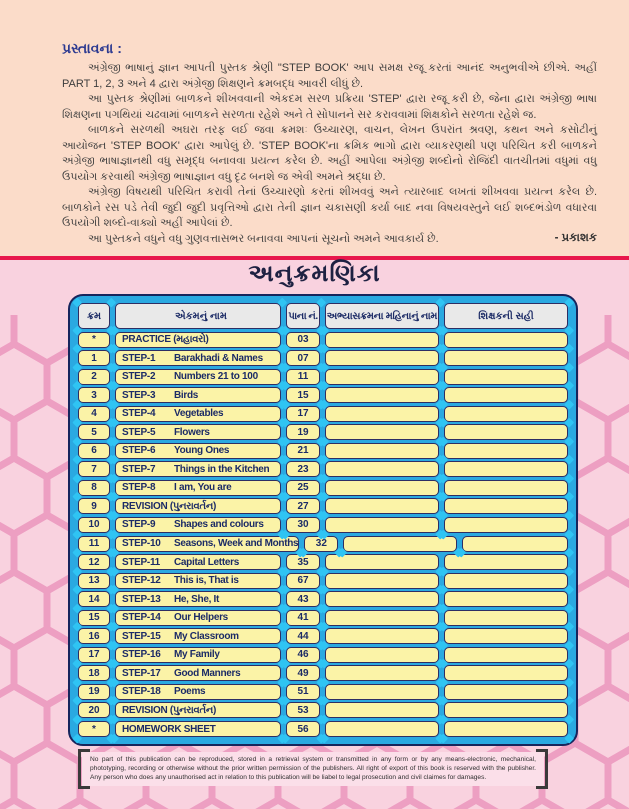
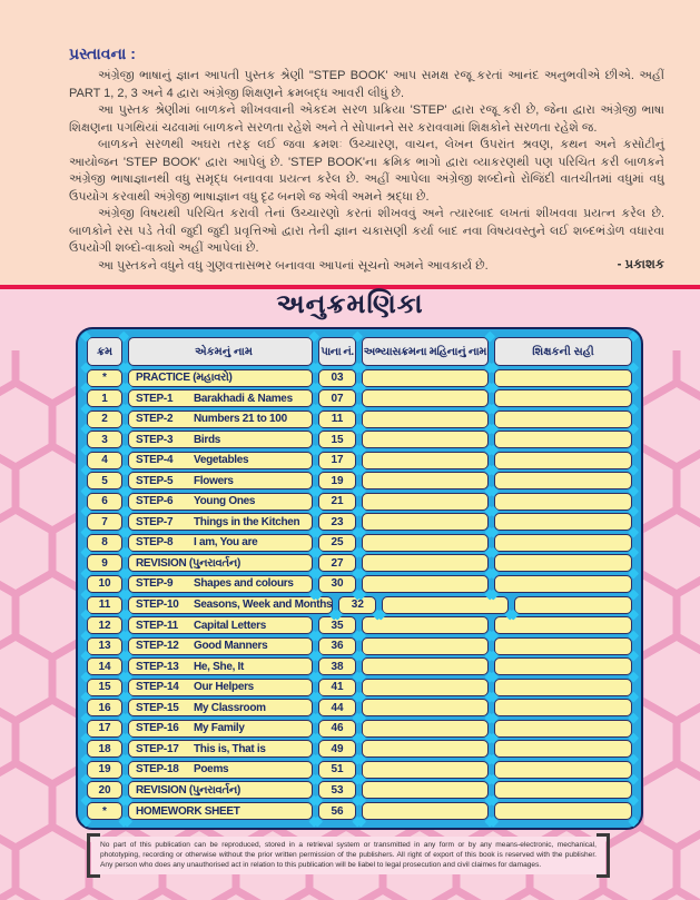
  પ્રસ્તાવના :
  અંગ્રેજી ભાષાનું જ્ઞાન આપતી પુસ્તક શ્રેણી "STEP BOOK' આપ સમક્ષ રજૂ કરતાં આનંદ અનુભવીએ છીએ. અહીં PART 1, 2, 3 અને 4 દ્વારા અંગ્રેજી શિક્ષણને ક્રમબદ્ધ આવરી લીધું છે.
  આ પુસ્તક શ્રેણીમાં બાળકને શીખવવાની એકદમ સરળ પ્રક્રિયા 'STEP' દ્વારા રજૂ કરી છે, જેના દ્વારા અંગ્રેજી ભાષા શિક્ષણના પગથિયાં ચઢવામાં બાળકને સરળતા રહેશે અને તે સોપાનને સર કરાવવામાં શિક્ષકોને સરળતા રહેશે જ.
  બાળકને સરળથી અઘરા તરફ લઈ જવા ક્રમશઃ ઉચ્ચારણ, વાચન, લેખન ઉપરાંત શ્રવણ, કથન અને કસોટીનું આયોજન 'STEP BOOK' દ્વારા આપેલું છે. 'STEP BOOK'ના ક્રમિક ભાગો દ્વારા વ્યાકરણથી પણ પરિચિત કરી બાળકને અંગ્રેજી ભાષાજ્ઞાનથી વધુ સમૃદ્ધ બનાવવા પ્રયત્ન કરેલ છે. અહીં આપેલા અંગ્રેજી શબ્દોનો રોજિંદી વાતચીતમાં વધુમાં વધુ ઉપયોગ કરવાથી અંગ્રેજી ભાષાજ્ઞાન વધુ દૃઢ બનશે જ એવી અમને શ્રદ્ધા છે.
  અંગ્રેજી વિષયથી પરિચિત કરાવી તેનાં ઉચ્ચારણો કરતાં શીખવવું અને ત્યારબાદ લખતાં શીખવવા પ્રયત્ન કરેલ છે. બાળકોને રસ પડે તેવી જુદી જુદી પ્રવૃત્તિઓ દ્વારા તેની જ્ઞાન ચકાસણી કર્યા બાદ નવા વિષયવસ્તુને લઈ શબ્દભંડોળ વધારવા ઉપયોગી શબ્દો-વાક્યો અહીં આપેલાં છે.
  આ પુસ્તકને વધુને વધુ ગુણવત્તાસભર બનાવવા આપનાં સૂચનો અમને આવકાર્ય છે.
  - પ્રકાશક
  અનુક્રમણિકા
  ક્રમ
  એકમનું નામ
  પાના નં.
  અભ્યાસક્રમના મહિનાનું નામ
  શિક્ષકની સહી
  *
  PRACTICE (મહાવરો)
  03
  1
  STEP-1
  Barakhadi & Names
  07
  2
  STEP-2
  Numbers 21 to 100
  11
  3
  STEP-3
  Birds
  15
  4
  STEP-4
  Vegetables
  17
  5
  STEP-5
  Flowers
  19
  6
  STEP-6
  Young Ones
  21
  7
  STEP-7
  Things in the Kitchen
  23
  8
  STEP-8
  I am, You are
  25
  9
  REVISION (પુનરાવર્તન)
  27
  10
  STEP-9
  Shapes and colours
  30
  11
  STEP-10
  Seasons, Week and Months
  32
  12
  STEP-11
  Capital Letters
  35
  13
  STEP-12
- This is, That is
+ Good Manners
- 67
+ 36
  14
  STEP-13
  He, She, It
- 43
+ 38
  15
  STEP-14
  Our Helpers
  41
  16
  STEP-15
  My Classroom
  44
  17
  STEP-16
  My Family
  46
  18
  STEP-17
- Good Manners
+ This is, That is
  49
  19
  STEP-18
  Poems
  51
  20
  REVISION (પુનરાવર્તન)
  53
  *
  HOMEWORK SHEET
  56
